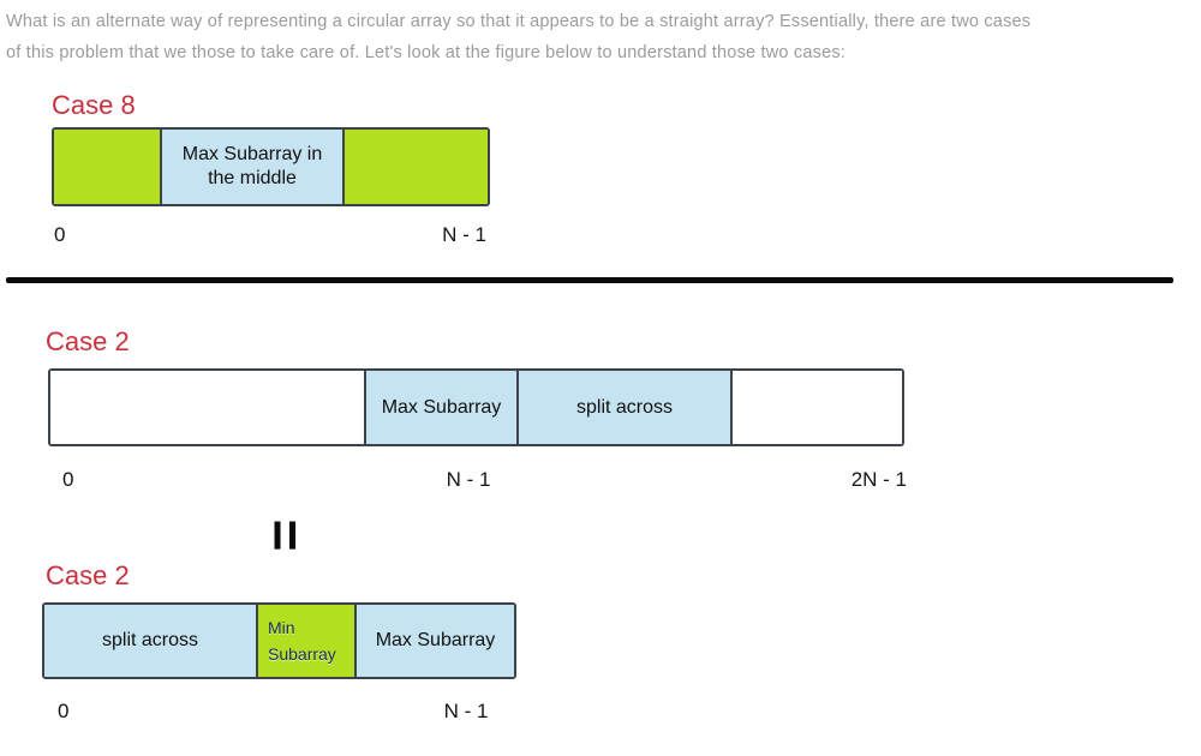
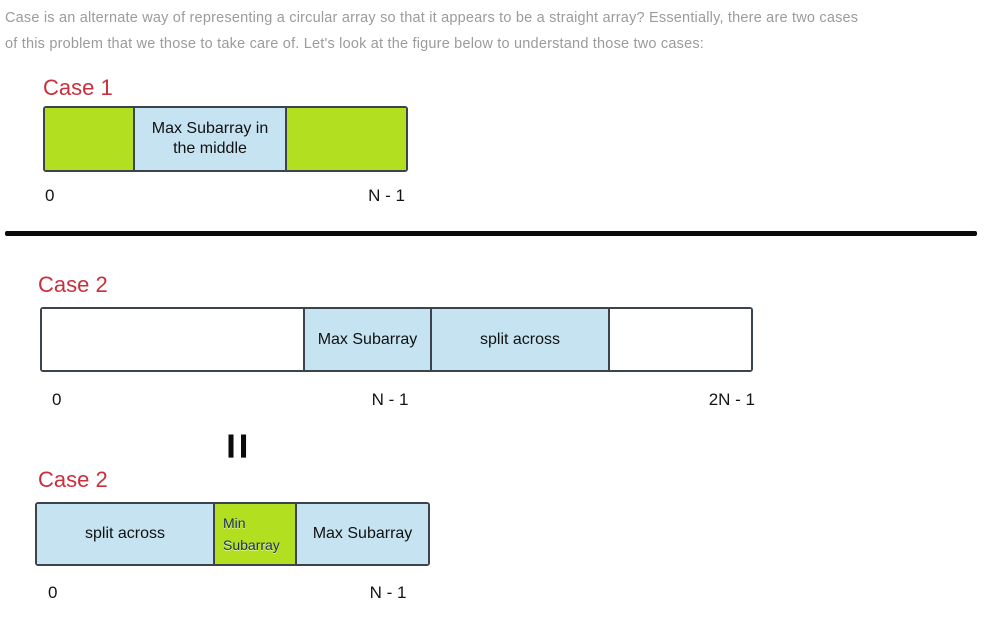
- What is an alternate way of representing a circular array so that it appears to be a straight array? Essentially, there are two cases
+ Case is an alternate way of representing a circular array so that it appears to be a straight array? Essentially, there are two cases
  of this problem that we those to take care of. Let's look at the figure below to understand those two cases:
- Case 8
+ Case 1
  Max Subarray in the middle
  0
  N - 1
  Case 2
  Max Subarray
  split across
  0
  N - 1
  2N - 1
  Case 2
  split across
  Min Subarray
  Max Subarray
  0
  N - 1
